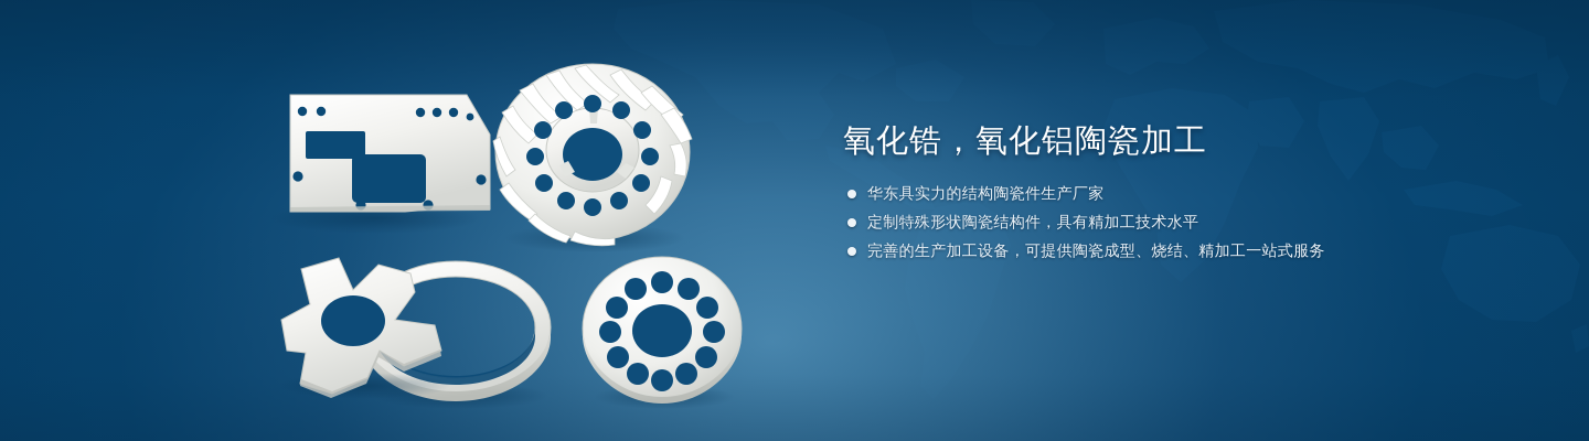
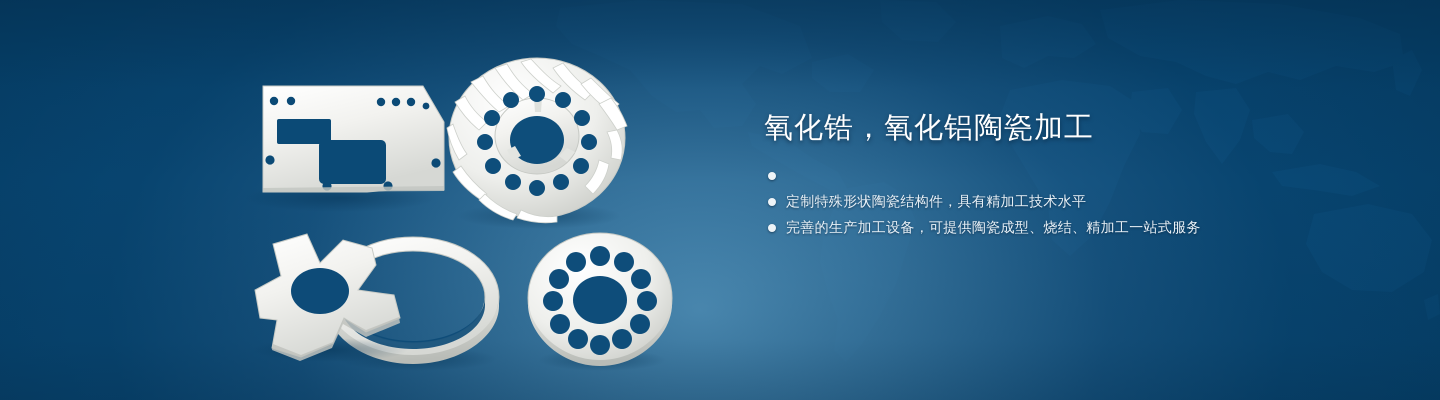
  氧化锆，氧化铝陶瓷加工
- 华东具实力的结构陶瓷件生产厂家
  定制特殊形状陶瓷结构件，具有精加工技术水平
  完善的生产加工设备，可提供陶瓷成型、烧结、精加工一站式服务
